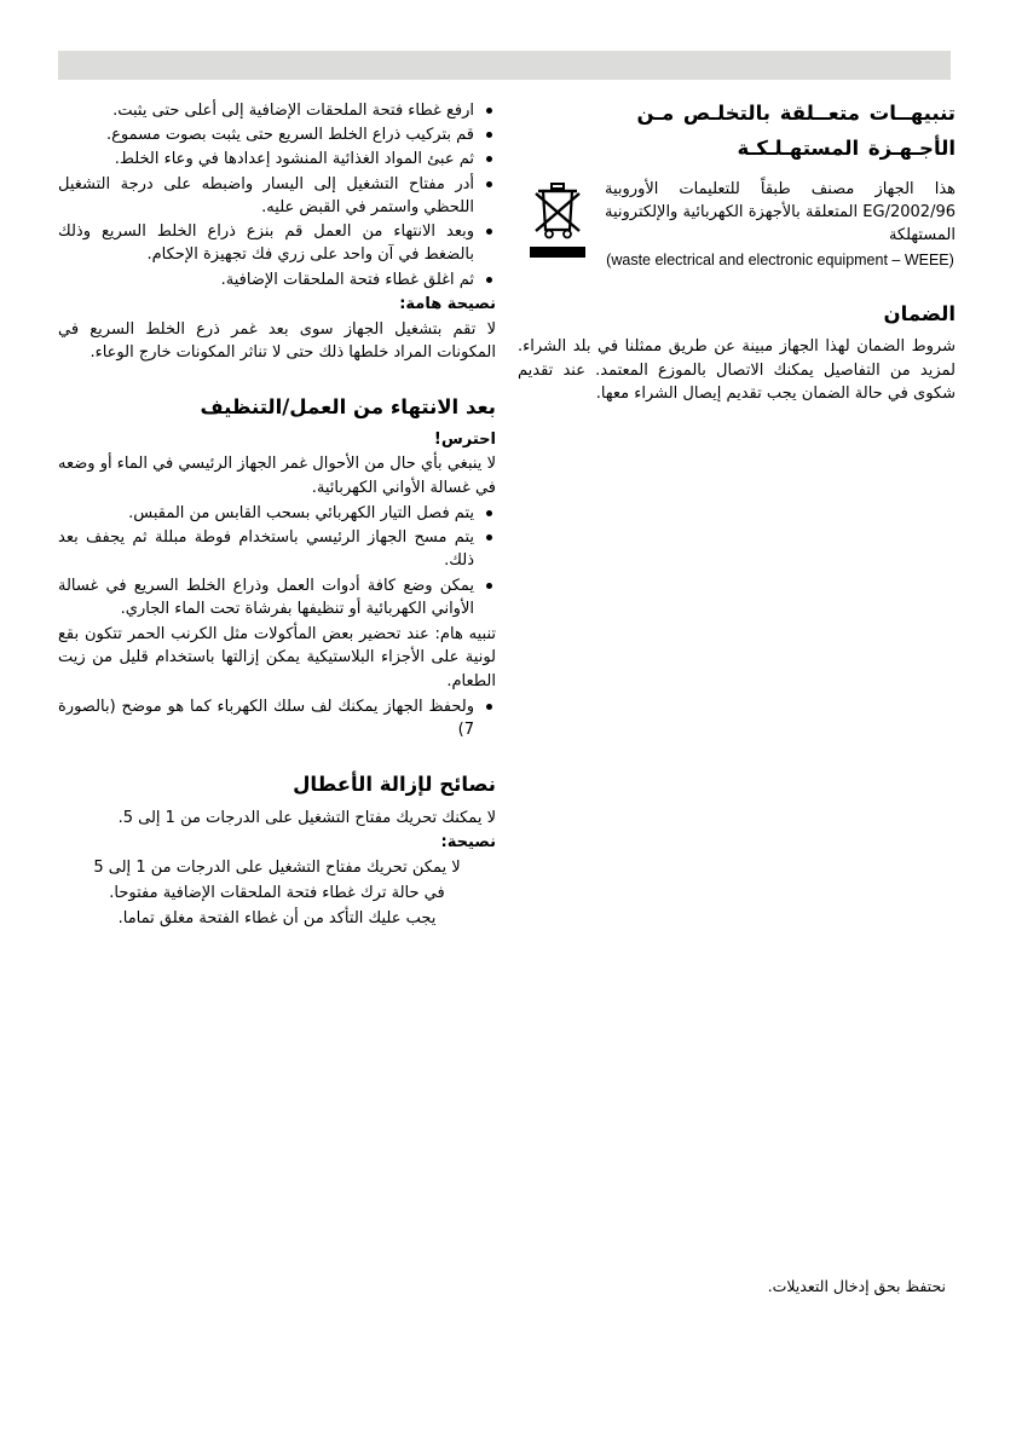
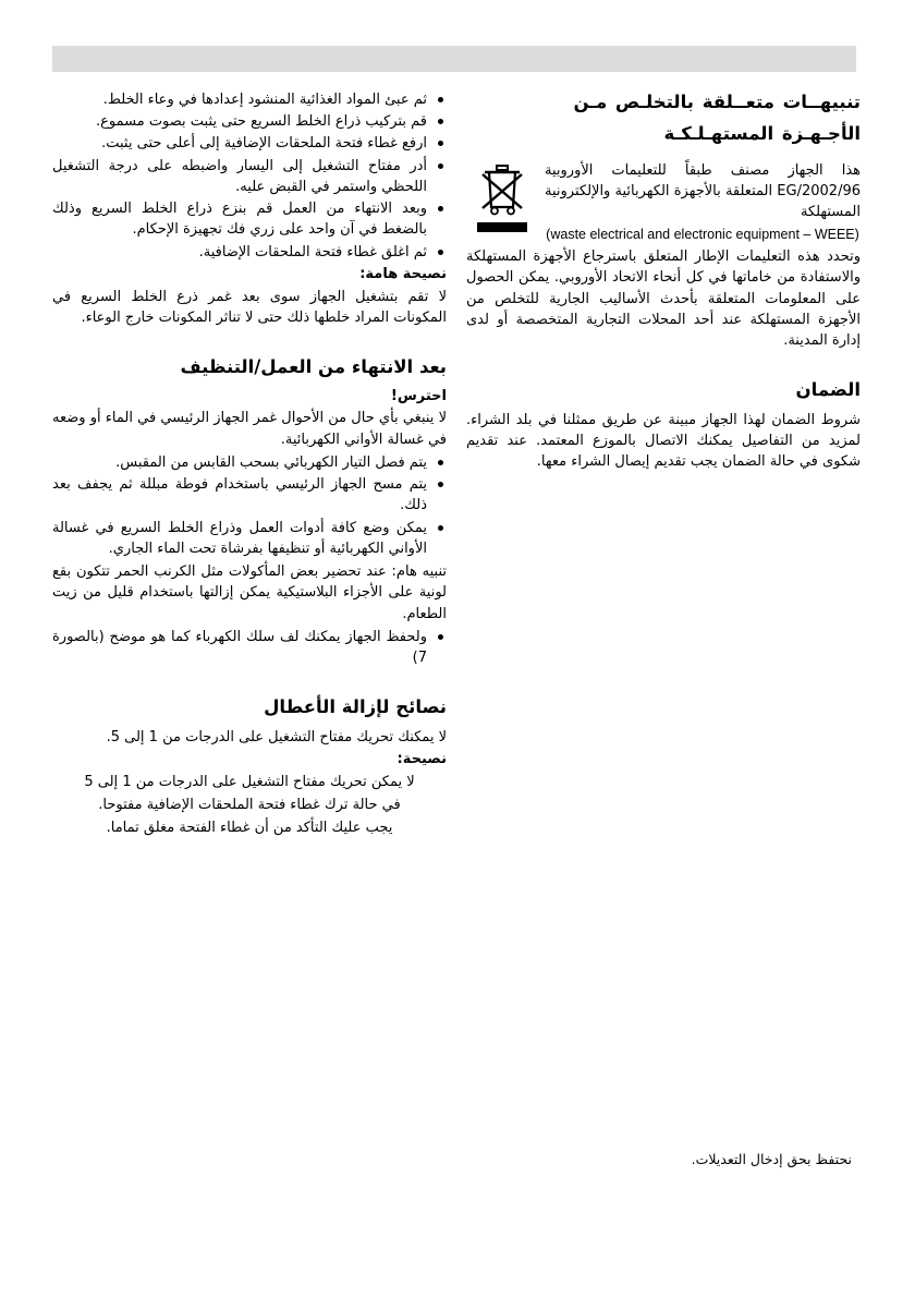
- ارفع غطاء فتحة الملحقات الإضافية إلى أعلى حتى يثبت.
+ ثم عبئ المواد الغذائية المنشود إعدادها في وعاء الخلط.
  قم بتركيب ذراع الخلط السريع حتى يثبت بصوت مسموع.
- ثم عبئ المواد الغذائية المنشود إعدادها في وعاء الخلط.
+ ارفع غطاء فتحة الملحقات الإضافية إلى أعلى حتى يثبت.
  أدر مفتاح التشغيل إلى اليسار واضبطه على درجة التشغيل اللحظي واستمر في القبض عليه.
  وبعد الانتهاء من العمل قم بنزع ذراع الخلط السريع وذلك بالضغط في آن واحد على زري فك تجهيزة الإحكام.
  ثم اغلق غطاء فتحة الملحقات الإضافية.
  نصيحة هامة:
  لا تقم بتشغيل الجهاز سوى بعد غمر ذرع الخلط السريع في المكونات المراد خلطها ذلك حتى لا تناثر المكونات خارج الوعاء.
  بعد الانتهاء من العمل/التنظيف
  احترس!
  لا ينبغي بأي حال من الأحوال غمر الجهاز الرئيسي في الماء أو وضعه في غسالة الأواني الكهربائية.
  يتم فصل التيار الكهربائي بسحب القابس من المقبس.
  يتم مسح الجهاز الرئيسي باستخدام فوطة مبللة ثم يجفف بعد ذلك.
  يمكن وضع كافة أدوات العمل وذراع الخلط السريع في غسالة الأواني الكهربائية أو تنظيفها بفرشاة تحت الماء الجاري.
  تنبيه هام: عند تحضير بعض المأكولات مثل الكرنب الحمر تتكون بقع لونية على الأجزاء البلاستيكية يمكن إزالتها باستخدام قليل من زيت الطعام.
  ولحفظ الجهاز يمكنك لف سلك الكهرباء كما هو موضح (بالصورة 7)
  نصائح لإزالة الأعطال
  لا يمكنك تحريك مفتاح التشغيل على الدرجات من 1 إلى 5.
  نصيحة:
  لا يمكن تحريك مفتاح التشغيل على الدرجات من 1 إلى 5
  في حالة ترك غطاء فتحة الملحقات الإضافية مفتوحا.
  يجب عليك التأكد من أن غطاء الفتحة مغلق تماما.
  تنبيهــات متعــلقة بالتخلـص مـن
  الأجـهـزة المستهـلـكـة
  هذا الجهاز مصنف طبقاً للتعليمات الأوروبية 2002/96/EG المتعلقة بالأجهزة الكهربائية والإلكترونية المستهلكة
  (waste electrical and electronic equipment – WEEE)
+ وتحدد هذه التعليمات الإطار المتعلق باسترجاع الأجهزة المستهلكة والاستفادة من خاماتها في كل أنحاء الاتحاد الأوروبي. يمكن الحصول على المعلومات المتعلقة بأحدث الأساليب الجارية للتخلص من الأجهزة المستهلكة عند أحد المحلات التجارية المتخصصة أو لدى إدارة المدينة.
  الضمان
  شروط الضمان لهذا الجهاز مبينة عن طريق ممثلنا في بلد الشراء. لمزيد من التفاصيل يمكنك الاتصال بالموزع المعتمد. عند تقديم شكوى في حالة الضمان يجب تقديم إيصال الشراء معها.
  نحتفظ بحق إدخال التعديلات.
